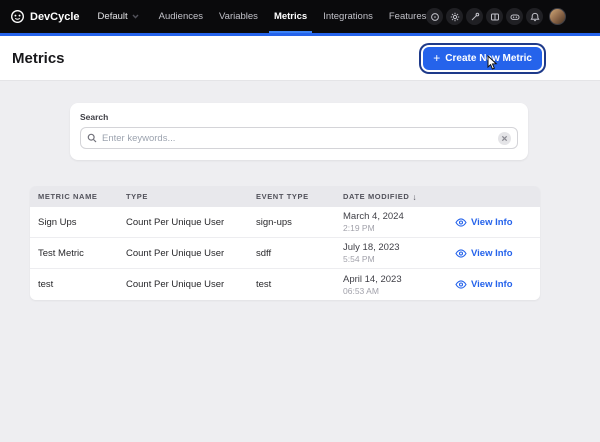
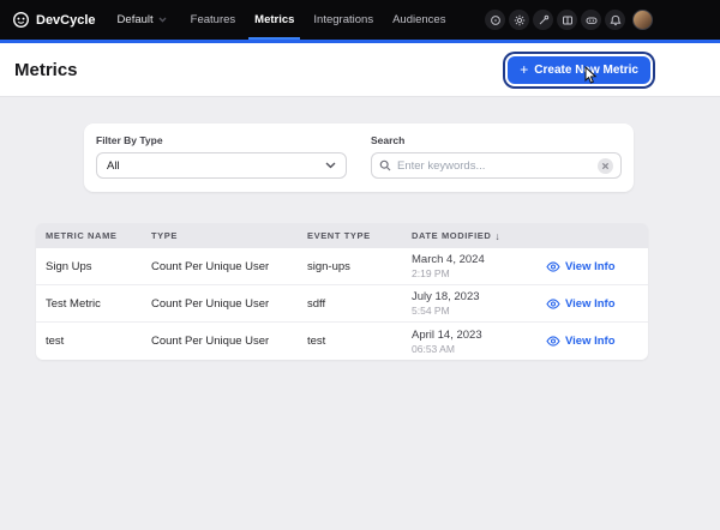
  DevCycle
  Default
- Audiences
+ Features
- Variables
  Metrics
  Integrations
- Features
+ Audiences
  Metrics
  +
  Create Nw Metric
+ Filter By Type
+ All
  Search
  Enter keywords...
  METRIC NAME
  TYPE
  EVENT TYPE
  DATE MODIFIED
  ↓
  Sign Ups
  Count Per Unique User
  sign-ups
  March 4, 2024
  2:19 PM
  View Info
  Test Metric
  Count Per Unique User
  sdff
  July 18, 2023
  5:54 PM
  View Info
  test
  Count Per Unique User
  test
  April 14, 2023
  06:53 AM
  View Info
